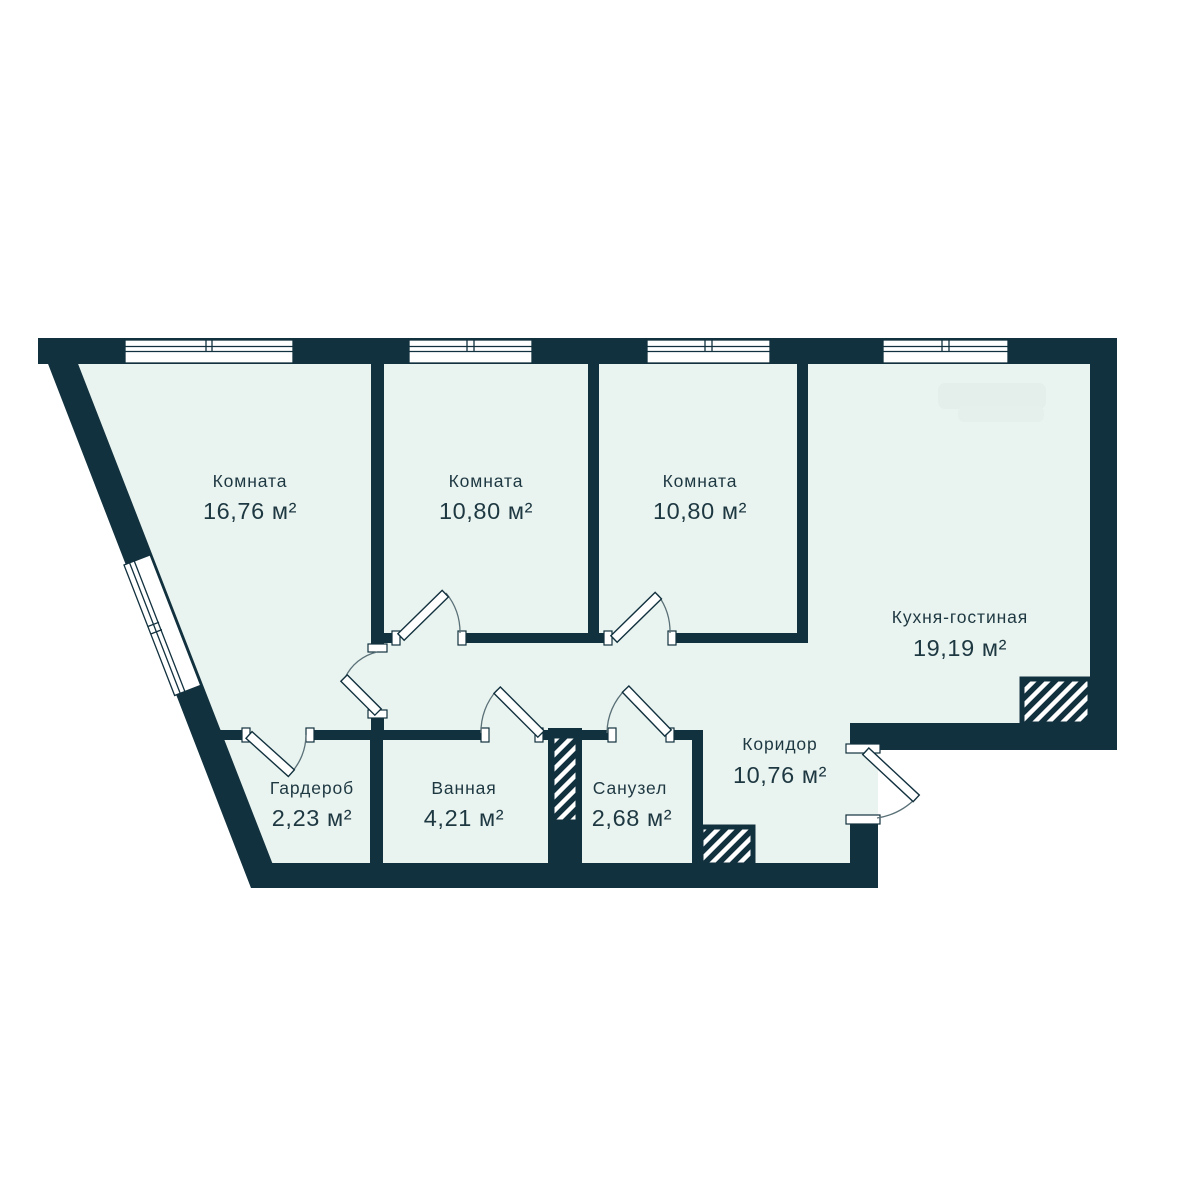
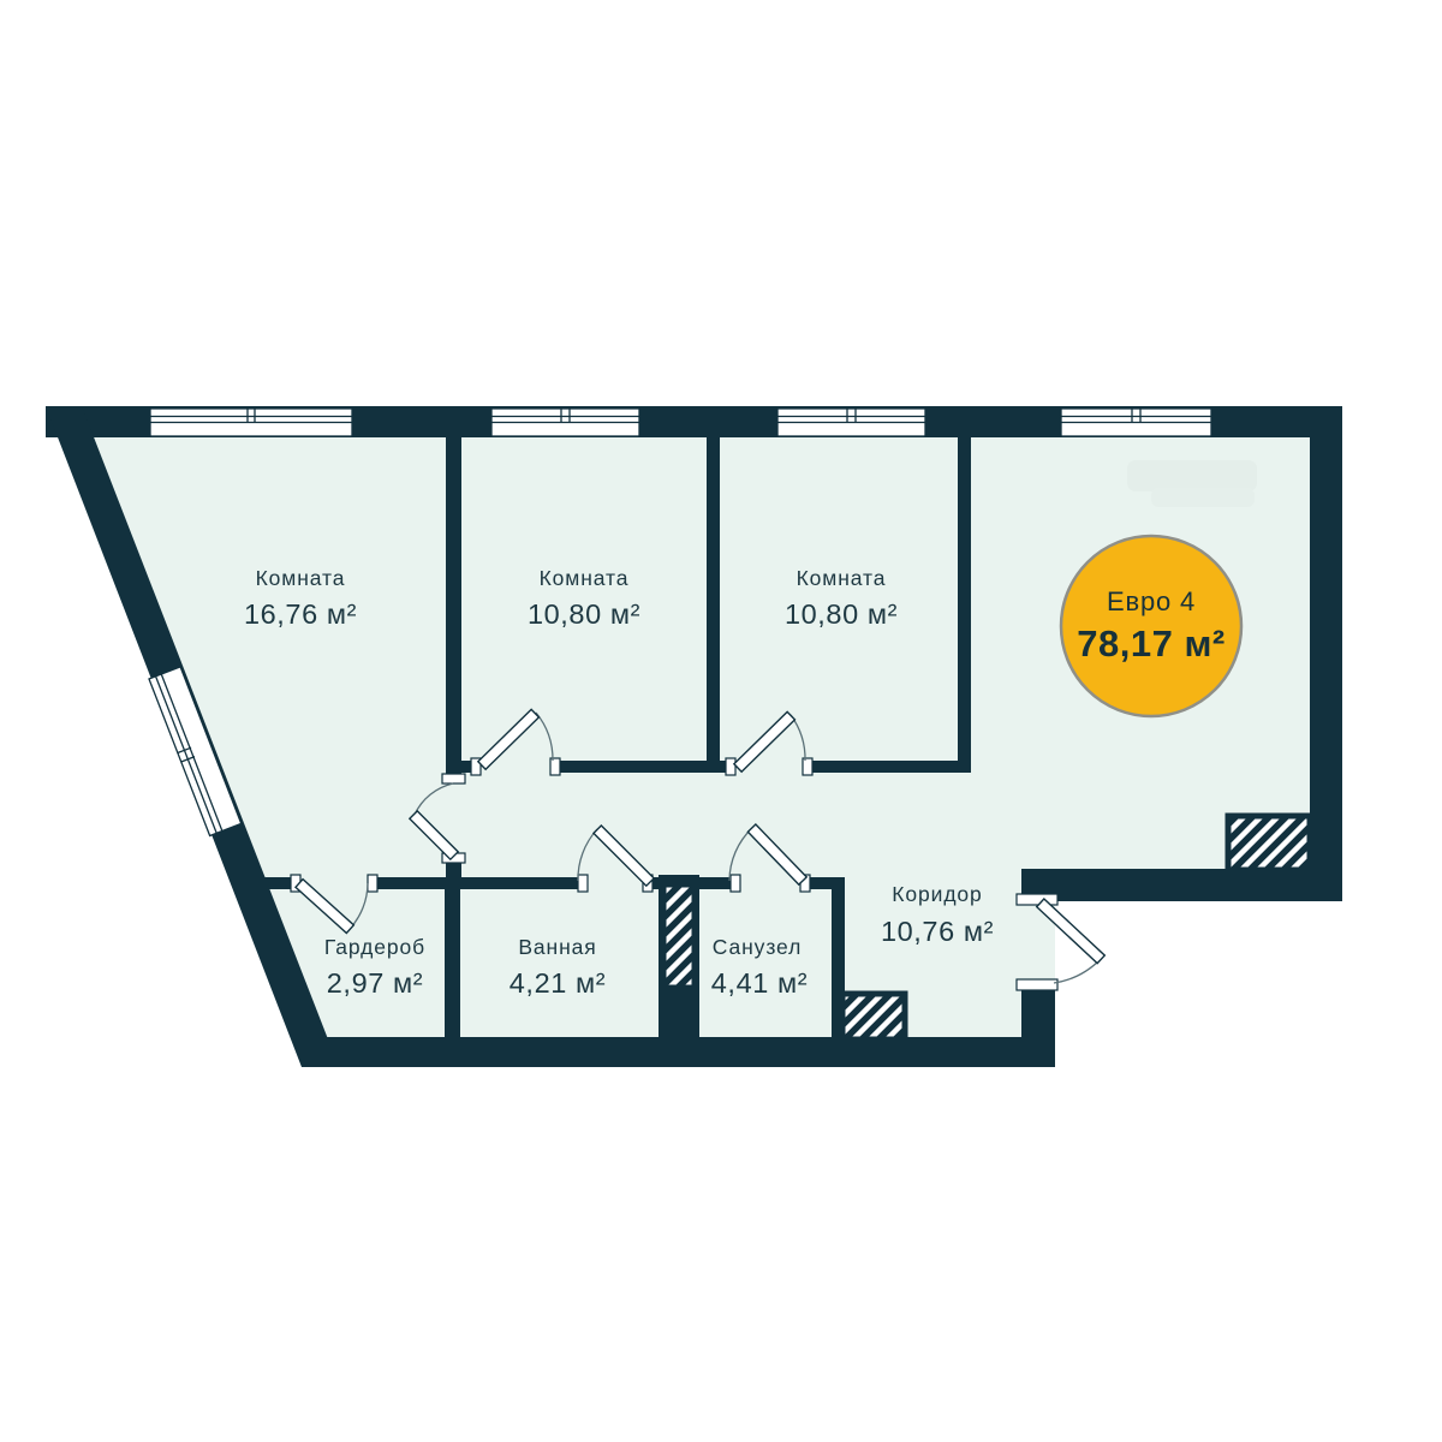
  Комната
  16,76 м²
  Комната
  10,80 м²
  Комната
  10,80 м²
- Кухня-гостиная
- 19,19 м²
  Коридор
  10,76 м²
  Гардероб
- 2,23 м²
+ 2,97 м²
  Ванная
  4,21 м²
  Санузел
- 2,68 м²
+ 4,41 м²
+ Евро 4
+ 78,17 м²
